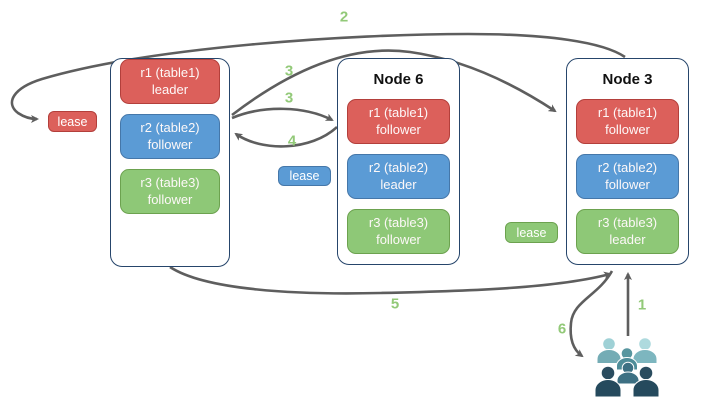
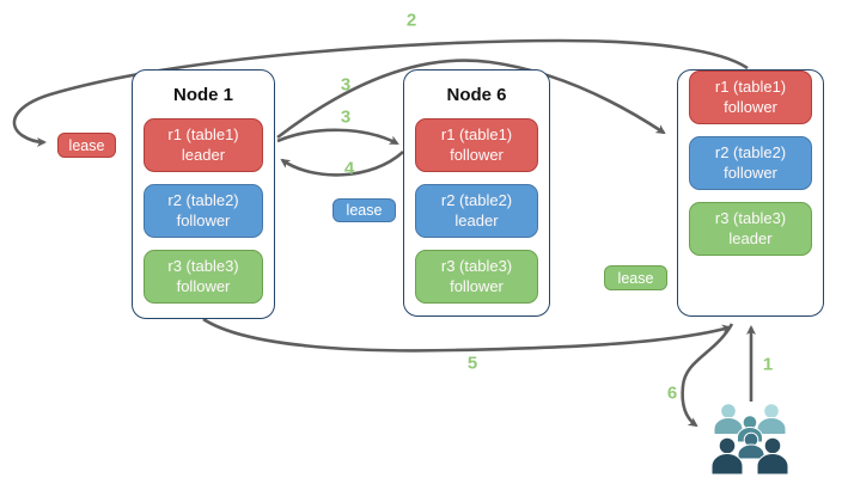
+ Node 1
  r1 (table1)
  leader
  r2 (table2)
  follower
  r3 (table3)
  follower
  Node 6
  r1 (table1)
  follower
  r2 (table2)
  leader
  r3 (table3)
  follower
- Node 3
  r1 (table1)
  follower
  r2 (table2)
  follower
  r3 (table3)
  leader
  lease
  lease
  lease
  1
  2
  3
  3
  4
  5
  6
